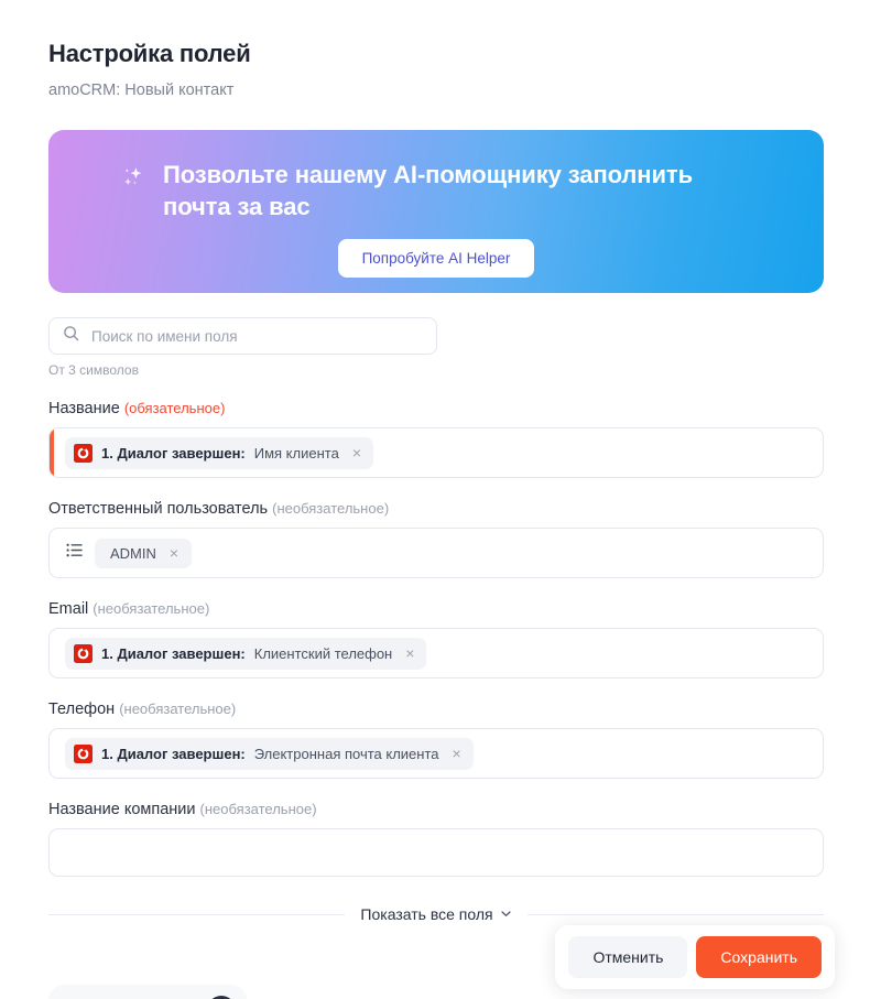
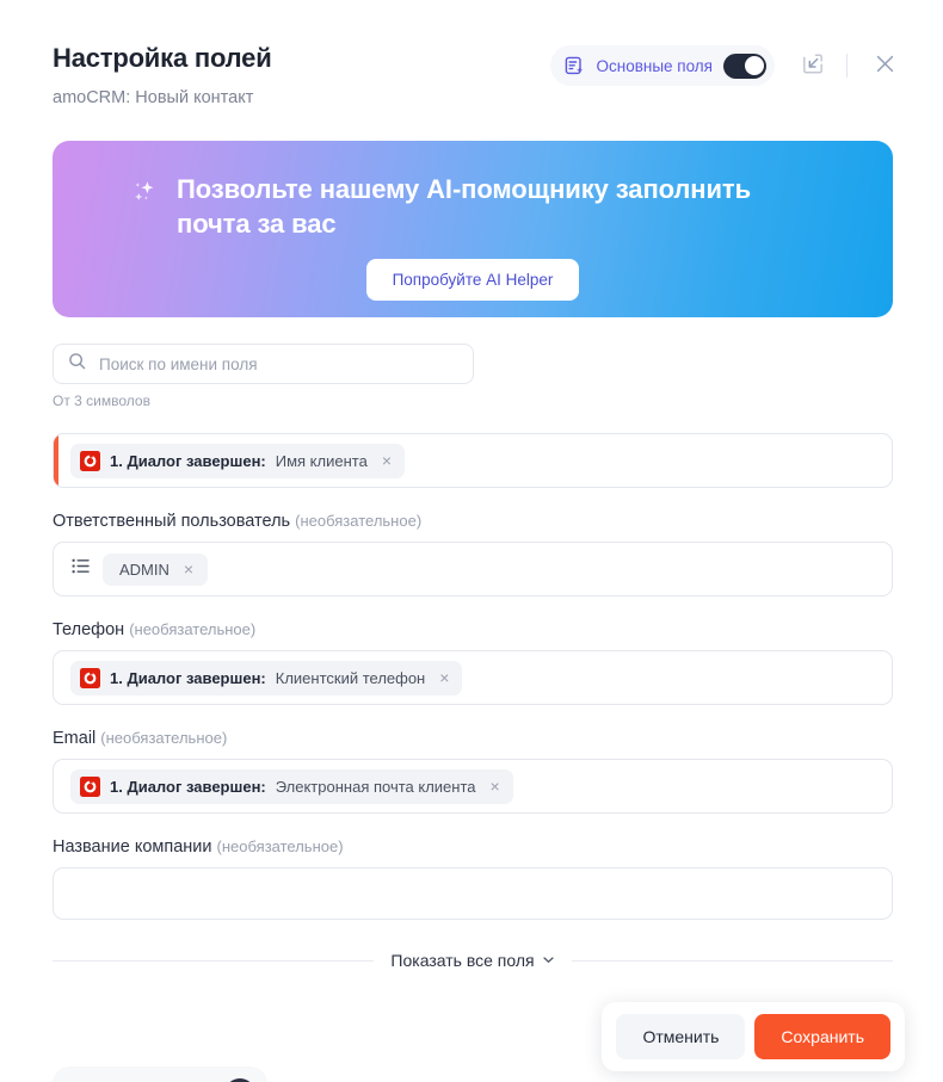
  Настройка полей
  amoCRM: Новый контакт
+ Основные поля
  Позвольте нашему AI-помощнику заполнить почта за вас
  Попробуйте AI Helper
  Поиск по имени поля
  От 3 символов
- Название (обязательное)
  1. Диалог завершен:
  Имя клиента
  ×
  Ответственный пользователь (необязательное)
  ADMIN
  ×
- Email (необязательное)
+ Телефон (необязательное)
  1. Диалог завершен:
  Клиентский телефон
  ×
- Телефон (необязательное)
+ Email (необязательное)
  1. Диалог завершен:
  Электронная почта клиента
  ×
  Название компании (необязательное)
  Показать все поля
  Отменить
  Сохранить
